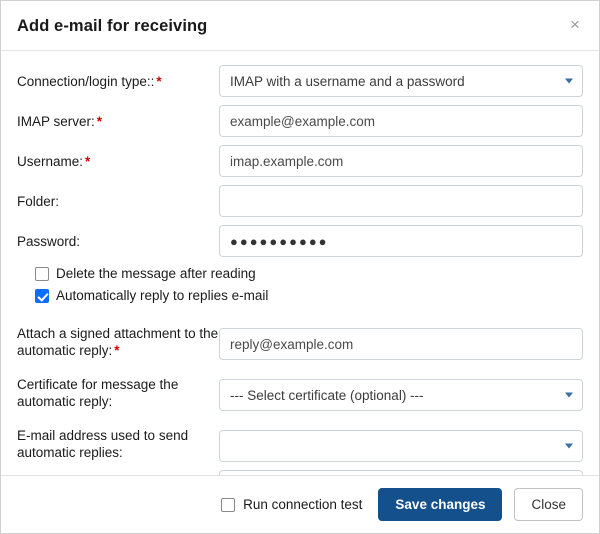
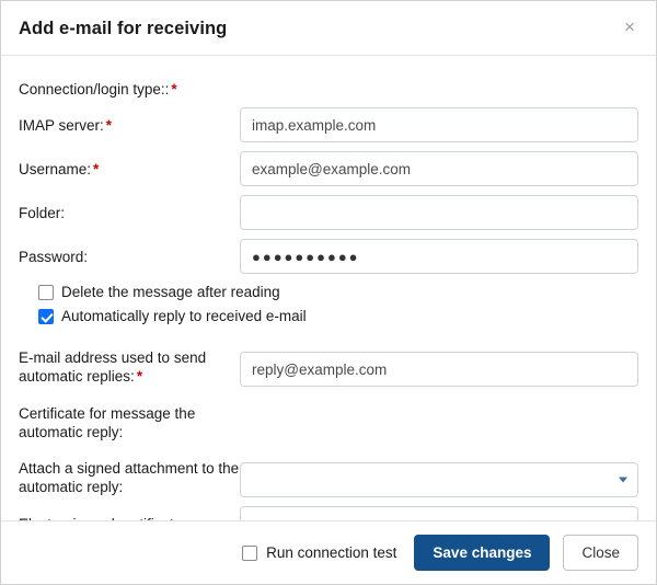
  Add e-mail for receiving
  ×
  Connection/login type:: *
- IMAP with a username and a password
  IMAP server: *
- example@example.com
+ imap.example.com
  Username: *
- imap.example.com
+ example@example.com
  Folder:
  Password:
  ●●●●●●●●●●
  Delete the message after reading
- Automatically reply to replies e-mail
+ Automatically reply to received e-mail
- Attach a signed attachment to the automatic reply: *
+ E-mail address used to send automatic replies: *
  reply@example.com
  Certificate for message the automatic reply:
- --- Select certificate (optional) ---
- E-mail address used to send automatic replies:
+ Attach a signed attachment to the automatic reply:
  Run connection test
  Save changes
  Close
